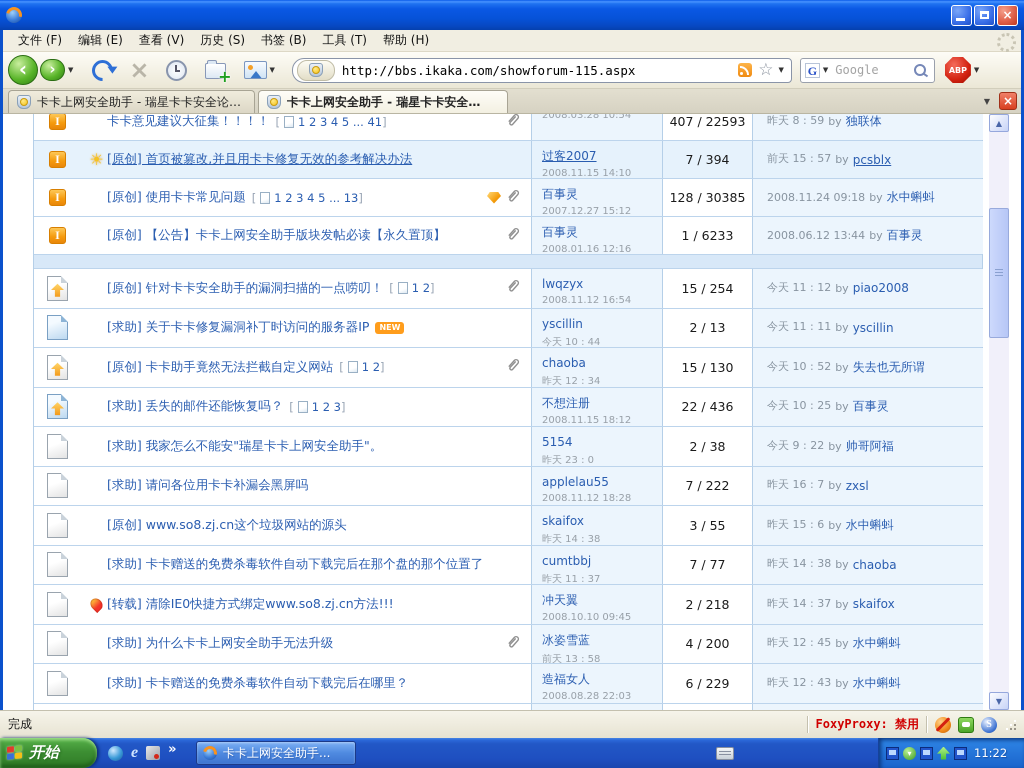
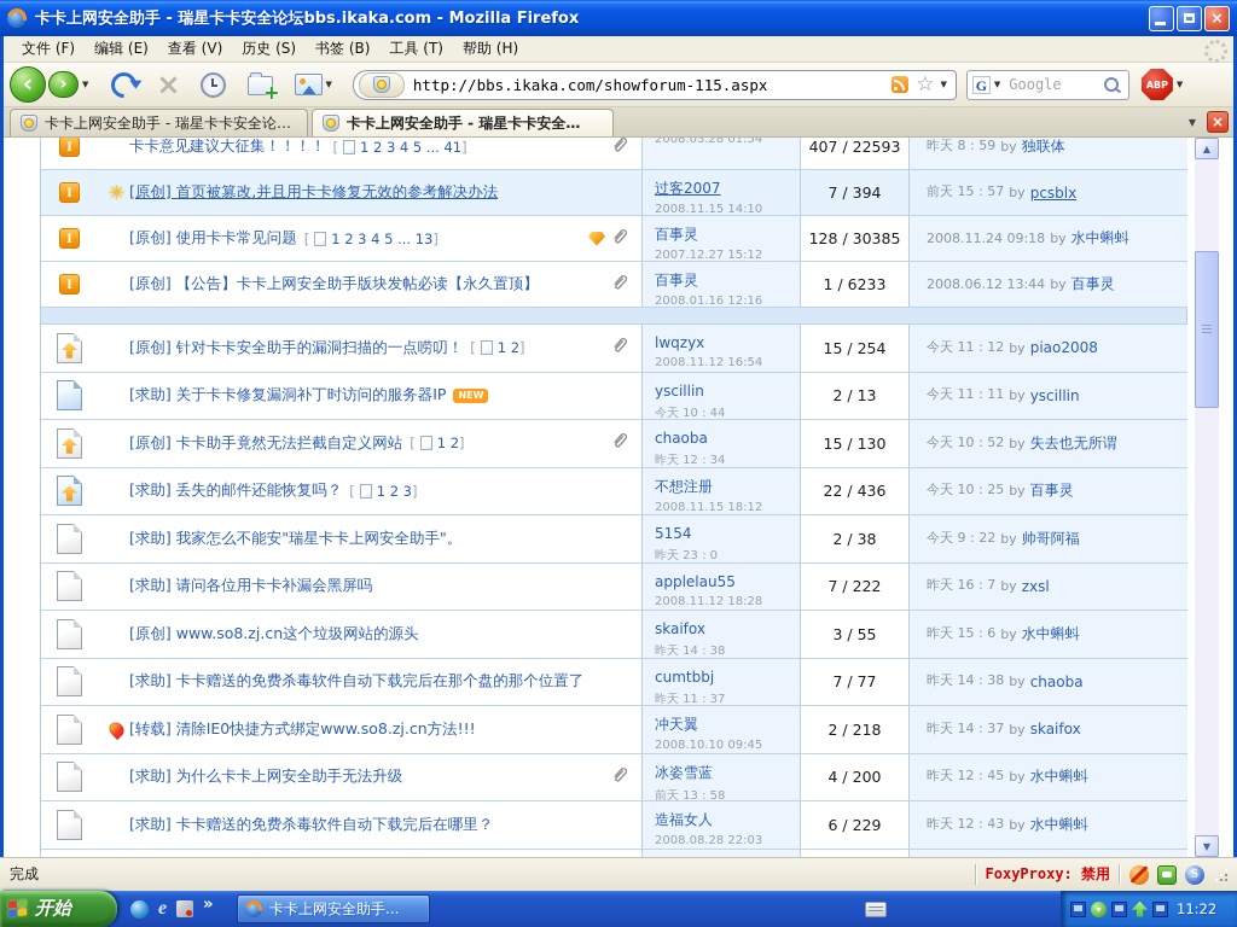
+ 卡卡上网安全助手 - 瑞星卡卡安全论坛bbs.ikaka.com - Mozilla Firefox
  ×
  文件 (F)
  编辑 (E)
  查看 (V)
  历史 (S)
  书签 (B)
  工具 (T)
  帮助 (H)
  ‹
  ›
  ▼
  ×
  ▼
  http://bbs.ikaka.com/showforum-115.aspx
  ☆
  ▼
  G
  ▼
  Google
  ABP
  ▼
  卡卡上网安全助手 - 瑞星卡卡安全论…
  卡卡上网安全助手 - 瑞星卡卡安全…
  ▼
  ×
  I
  卡卡意见建议大征集！！！！
  [
  1 2 3 4 5 ... 41
  ]
- 2008.03.28 10:54
+ 2008.03.28 01:54
  407 / 22593
  昨天 8 : 59
  by
  独联体
  I
  ☀
  [原创] 首页被篡改,并且用卡卡修复无效的参考解决办法
  过客2007
  2008.11.15 14:10
  7 / 394
  前天 15 : 57
  by
  pcsblx
  I
  [原创] 使用卡卡常见问题
  [
  1 2 3 4 5 ... 13
  ]
  百事灵
  2007.12.27 15:12
  128 / 30385
  2008.11.24 09:18
  by
  水中蝌蚪
  I
  [原创] 【公告】卡卡上网安全助手版块发帖必读【永久置顶】
  百事灵
  2008.01.16 12:16
  1 / 6233
  2008.06.12 13:44
  by
  百事灵
  [原创] 针对卡卡安全助手的漏洞扫描的一点唠叨！
  [
  1 2
  ]
  lwqzyx
  2008.11.12 16:54
  15 / 254
  今天 11 : 12
  by
  piao2008
  [求助] 关于卡卡修复漏洞补丁时访问的服务器IP
  NEW
  yscillin
  今天 10 : 44
  2 / 13
  今天 11 : 11
  by
  yscillin
  [原创] 卡卡助手竟然无法拦截自定义网站
  [
  1 2
  ]
  chaoba
  昨天 12 : 34
  15 / 130
  今天 10 : 52
  by
  失去也无所谓
  [求助] 丢失的邮件还能恢复吗？
  [
  1 2 3
  ]
  不想注册
  2008.11.15 18:12
  22 / 436
  今天 10 : 25
  by
  百事灵
  [求助] 我家怎么不能安"瑞星卡卡上网安全助手"。
  5154
  昨天 23 : 0
  2 / 38
  今天 9 : 22
  by
  帅哥阿福
  [求助] 请问各位用卡卡补漏会黑屏吗
  applelau55
  2008.11.12 18:28
  7 / 222
  昨天 16 : 7
  by
  zxsl
  [原创] www.so8.zj.cn这个垃圾网站的源头
  skaifox
  昨天 14 : 38
  3 / 55
  昨天 15 : 6
  by
  水中蝌蚪
  [求助] 卡卡赠送的免费杀毒软件自动下载完后在那个盘的那个位置了
  cumtbbj
  昨天 11 : 37
  7 / 77
  昨天 14 : 38
  by
  chaoba
  [转载] 清除IE0快捷方式绑定www.so8.zj.cn方法!!!
  冲天翼
  2008.10.10 09:45
  2 / 218
  昨天 14 : 37
  by
  skaifox
  [求助] 为什么卡卡上网安全助手无法升级
  冰姿雪蓝
  前天 13 : 58
  4 / 200
  昨天 12 : 45
  by
  水中蝌蚪
  [求助] 卡卡赠送的免费杀毒软件自动下载完后在哪里？
  造福女人
  2008.08.28 22:03
  6 / 229
  昨天 12 : 43
  by
  水中蝌蚪
  ▲
  ▼
  完成
  FoxyProxy: 禁用
  S
  开始
  e
  »
  卡卡上网安全助手...
  ▾
  11:22
